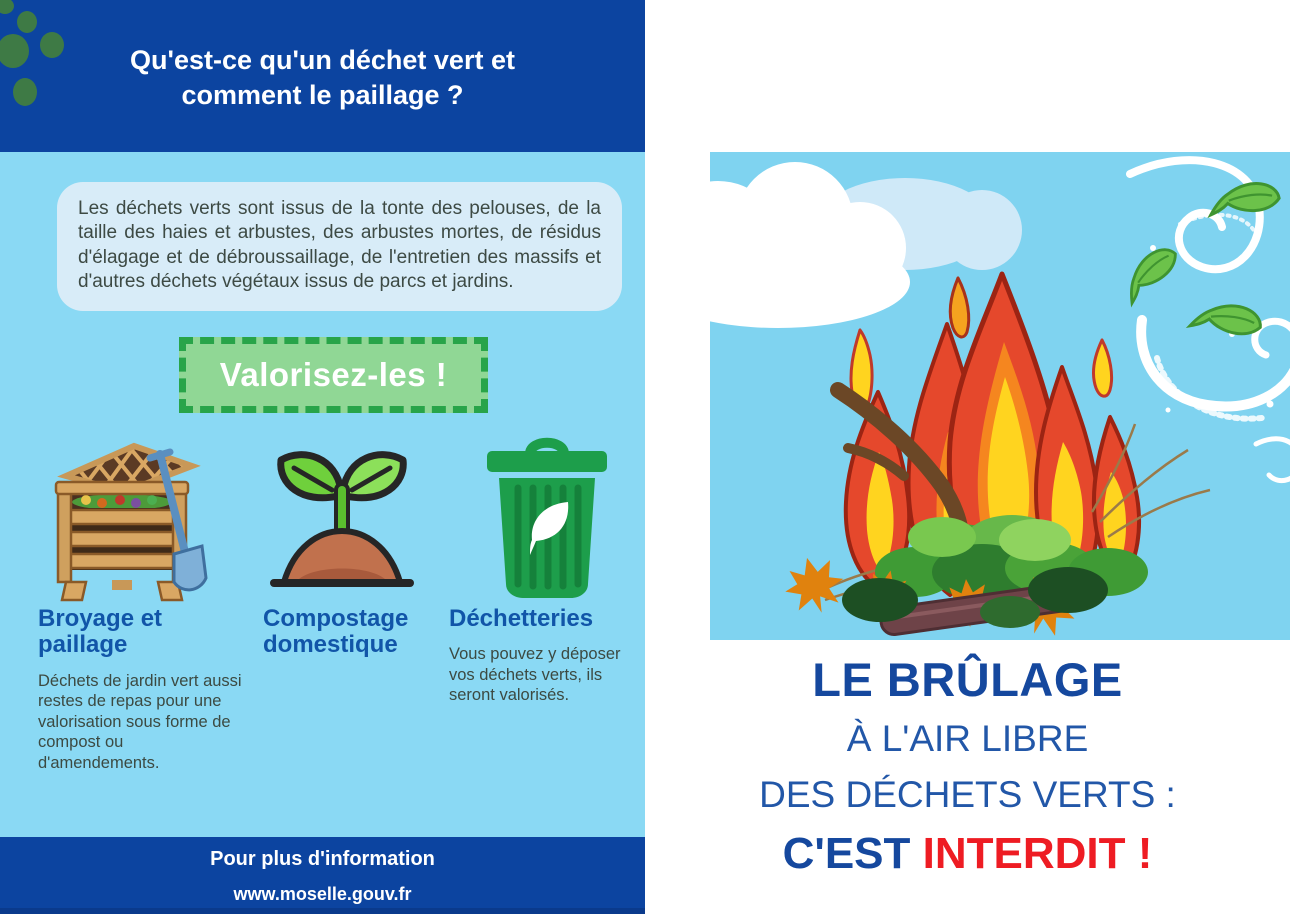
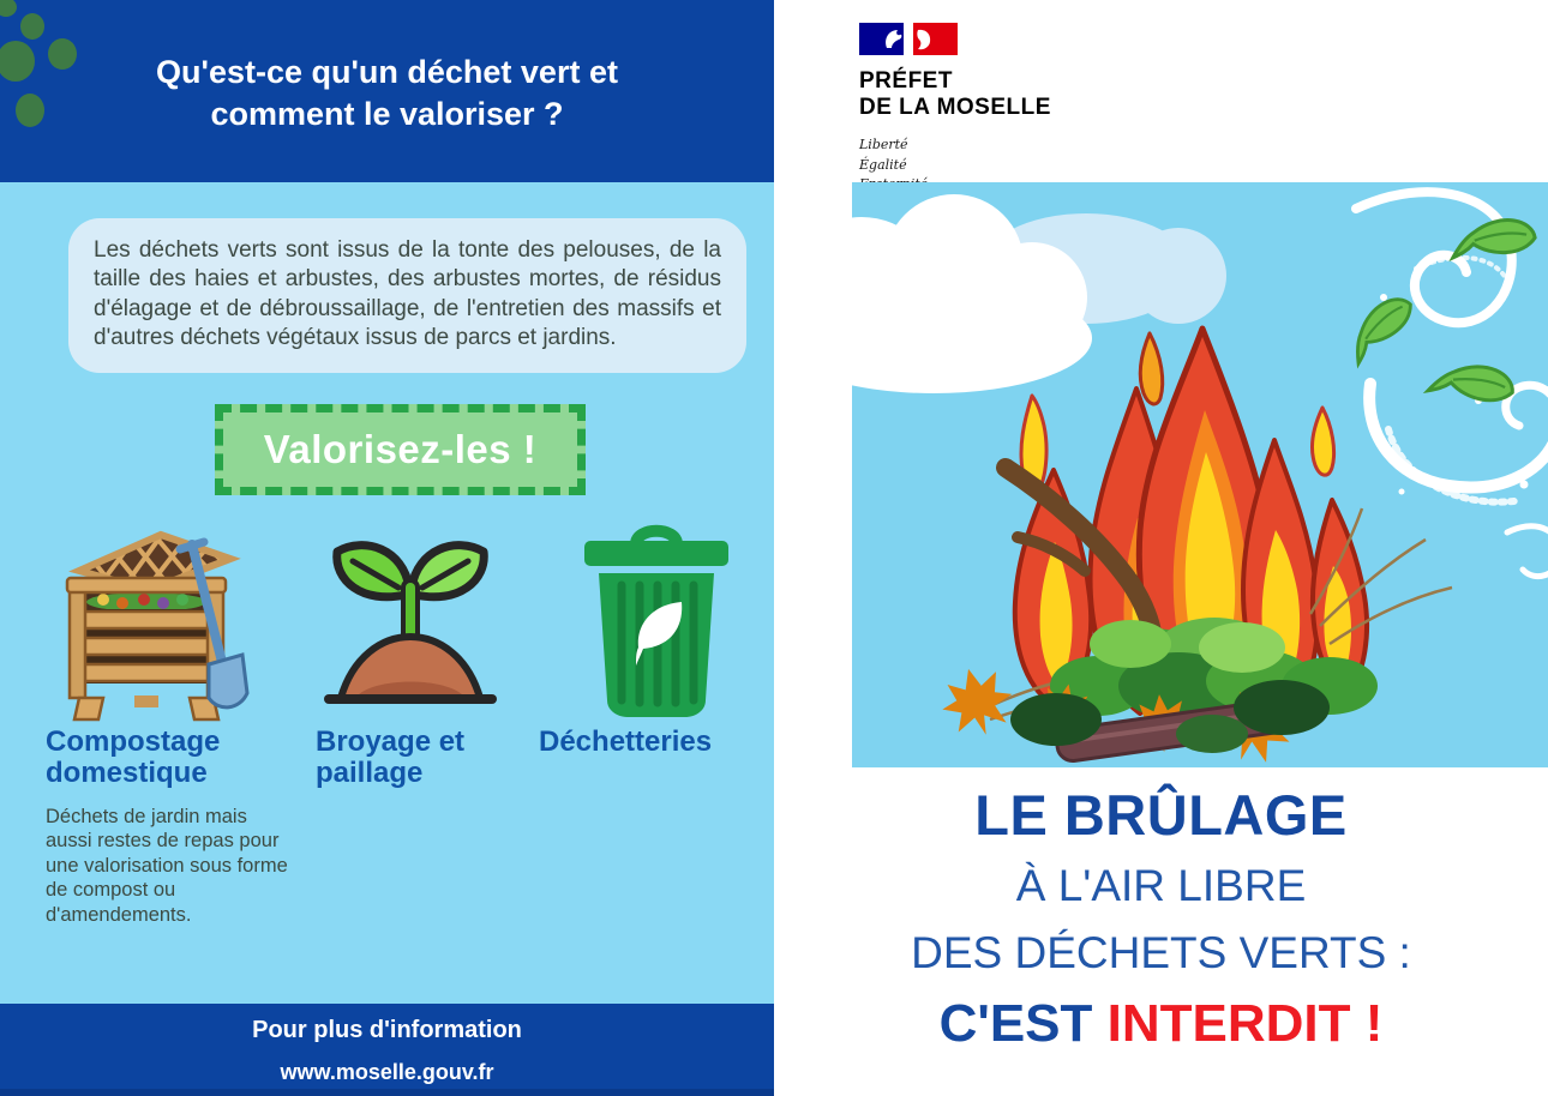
- Qu'est-ce qu'un déchet vert et comment le paillage ?
+ Qu'est-ce qu'un déchet vert et comment le valoriser ?
  Les déchets verts sont issus de la tonte des pelouses, de la taille des haies et arbustes, des arbustes mortes, de résidus d'élagage et de débroussaillage, de l'entretien des massifs et d'autres déchets végétaux issus de parcs et jardins.
  Valorisez-les !
- Broyage et paillage
+ Compostage domestique
- Déchets de jardin vert aussi restes de repas pour une valorisation sous forme de compost ou d'amendements.
+ Déchets de jardin mais aussi restes de repas pour une valorisation sous forme de compost ou d'amendements.
- Compostage domestique
+ Broyage et paillage
  Déchetteries
- Vous pouvez y déposer vos déchets verts, ils seront valorisés.
  Pour plus d'information
  www.moselle.gouv.fr
+ PRÉFET
+ DE LA MOSELLE
+ Liberté
+ Égalité
  LE BRÛLAGE
  À L'AIR LIBRE
  DES DÉCHETS VERTS :
  C'EST INTERDIT !
